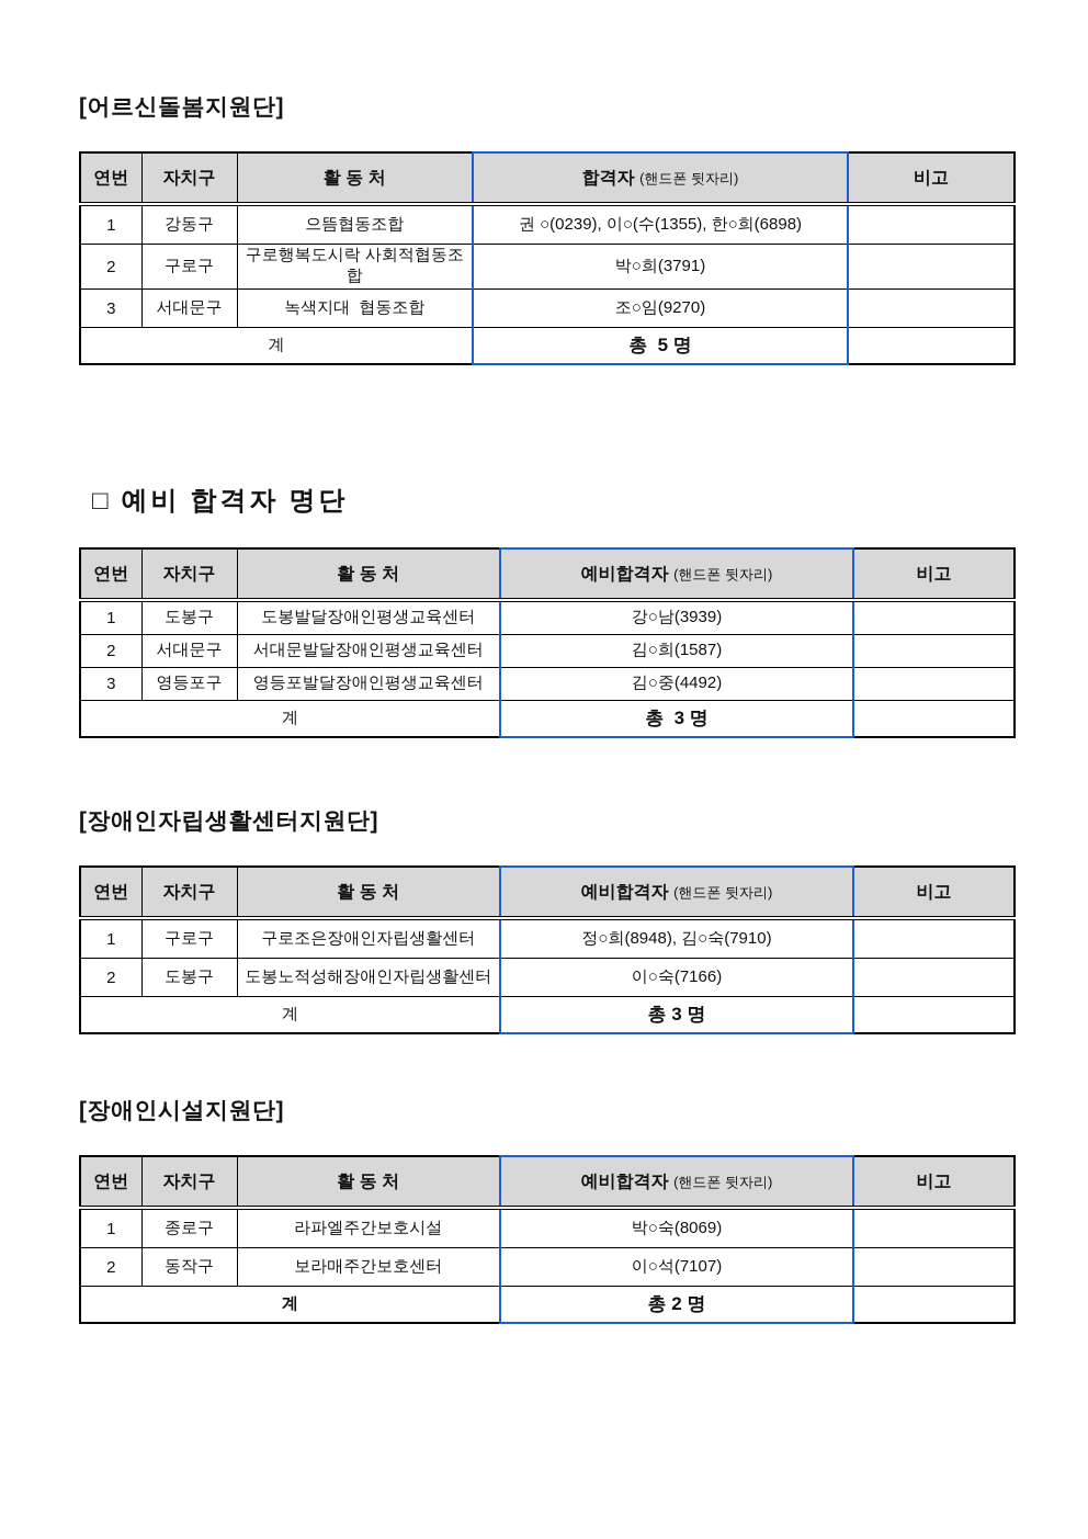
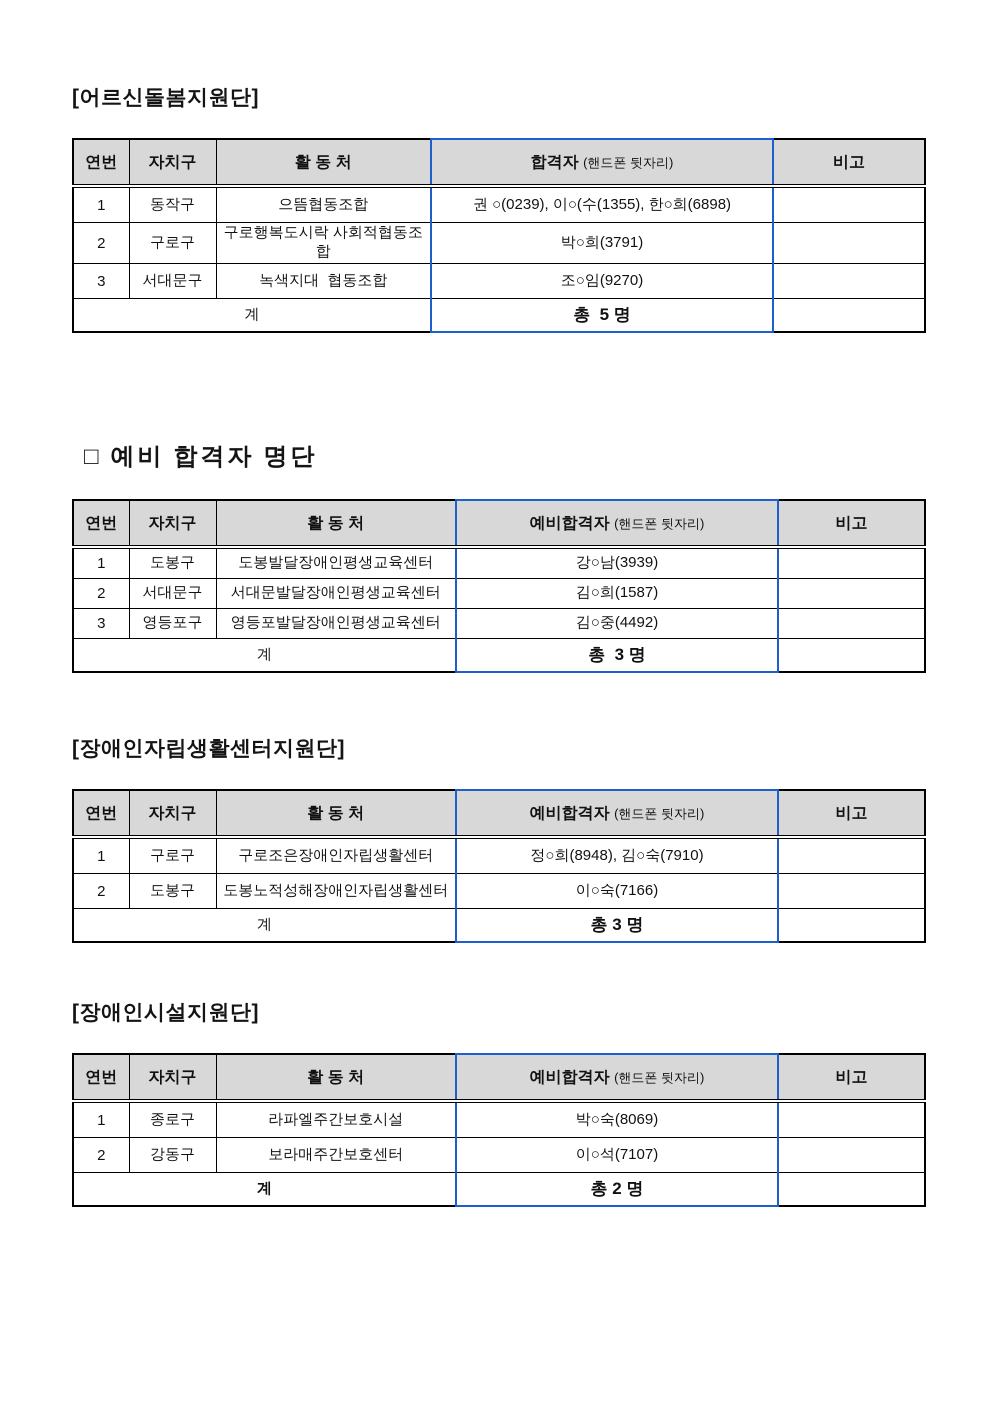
  [어르신돌봄지원단]
  연번	자치구	활 동 처	합격자 (핸드폰 뒷자리)	비고
- 1	강동구	으뜸협동조합	권 ○(0239), 이○(수(1355), 한○희(6898)
+ 1	동작구	으뜸협동조합	권 ○(0239), 이○(수(1355), 한○희(6898)
  2	구로구	구로행복도시락 사회적협동조합	박○희(3791)
  3	서대문구	녹색지대 협동조합	조○임(9270)
  계	총 5 명
  □ 예비 합격자 명단
  연번	자치구	활 동 처	예비합격자 (핸드폰 뒷자리)	비고
  1	도봉구	도봉발달장애인평생교육센터	강○남(3939)
  2	서대문구	서대문발달장애인평생교육센터	김○희(1587)
  3	영등포구	영등포발달장애인평생교육센터	김○중(4492)
  계	총 3 명
  [장애인자립생활센터지원단]
  연번	자치구	활 동 처	예비합격자 (핸드폰 뒷자리)	비고
  1	구로구	구로조은장애인자립생활센터	정○희(8948), 김○숙(7910)
  2	도봉구	도봉노적성해장애인자립생활센터	이○숙(7166)
  계	총 3 명
  [장애인시설지원단]
  연번	자치구	활 동 처	예비합격자 (핸드폰 뒷자리)	비고
  1	종로구	라파엘주간보호시설	박○숙(8069)
- 2	동작구	보라매주간보호센터	이○석(7107)
+ 2	강동구	보라매주간보호센터	이○석(7107)
  계	총 2 명
